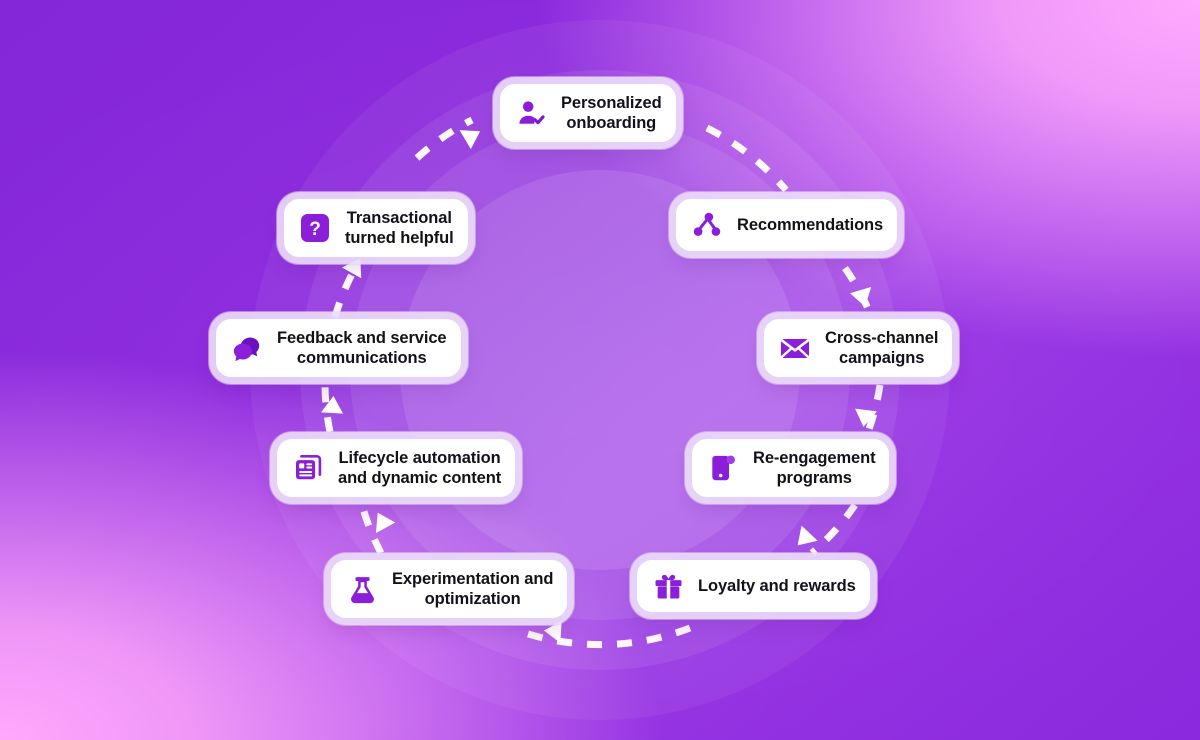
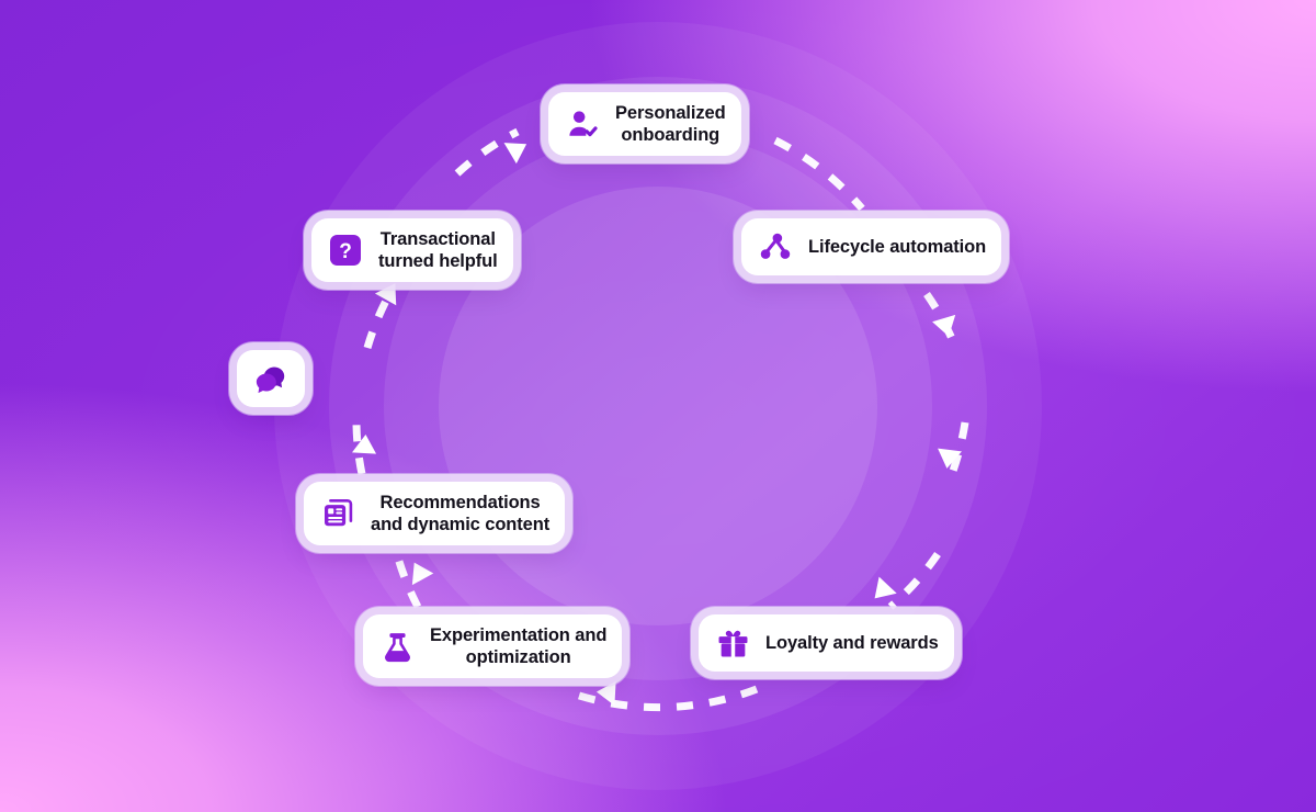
  Personalized
  onboarding
- Recommendations
+ Lifecycle automation
- Cross-channel
- campaigns
- Re-engagement
- programs
  Loyalty and rewards
  Experimentation and
  optimization
- Lifecycle automation
+ Recommendations
  and dynamic content
- Feedback and service
- communications
  ?
  Transactional
  turned helpful
